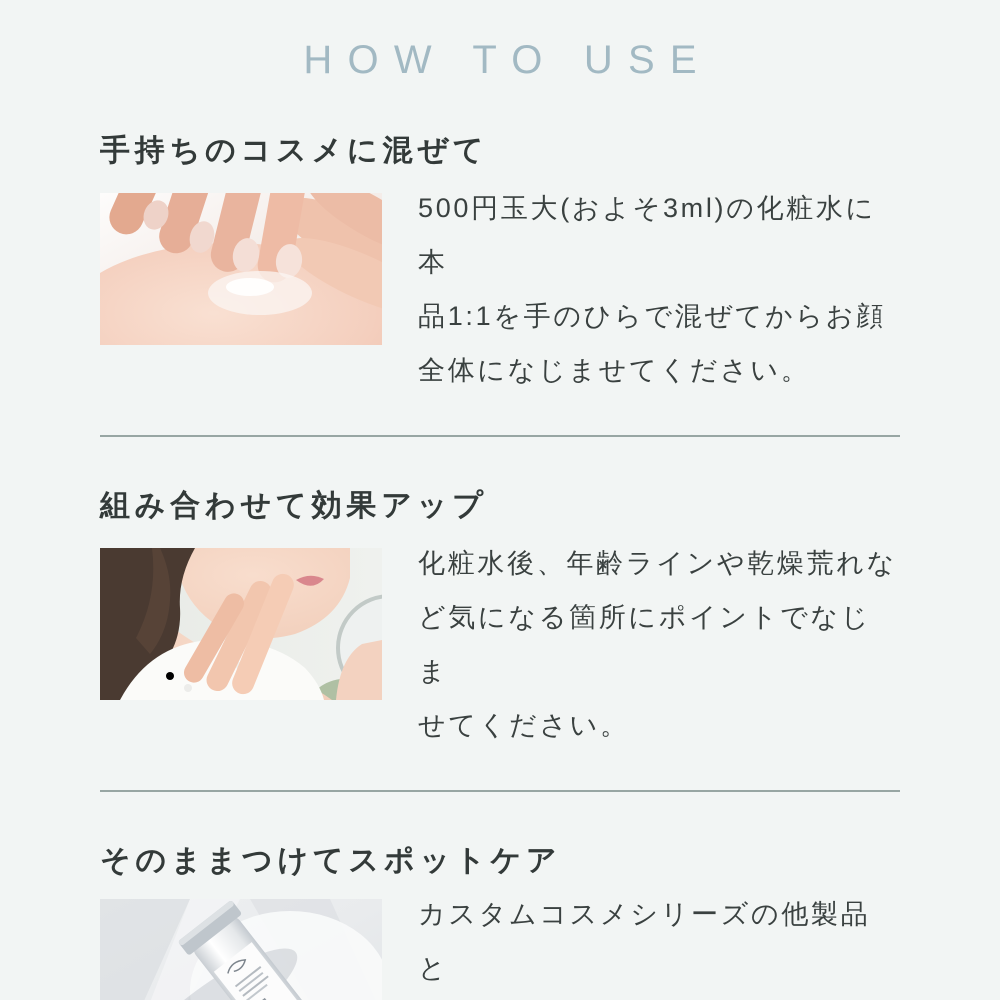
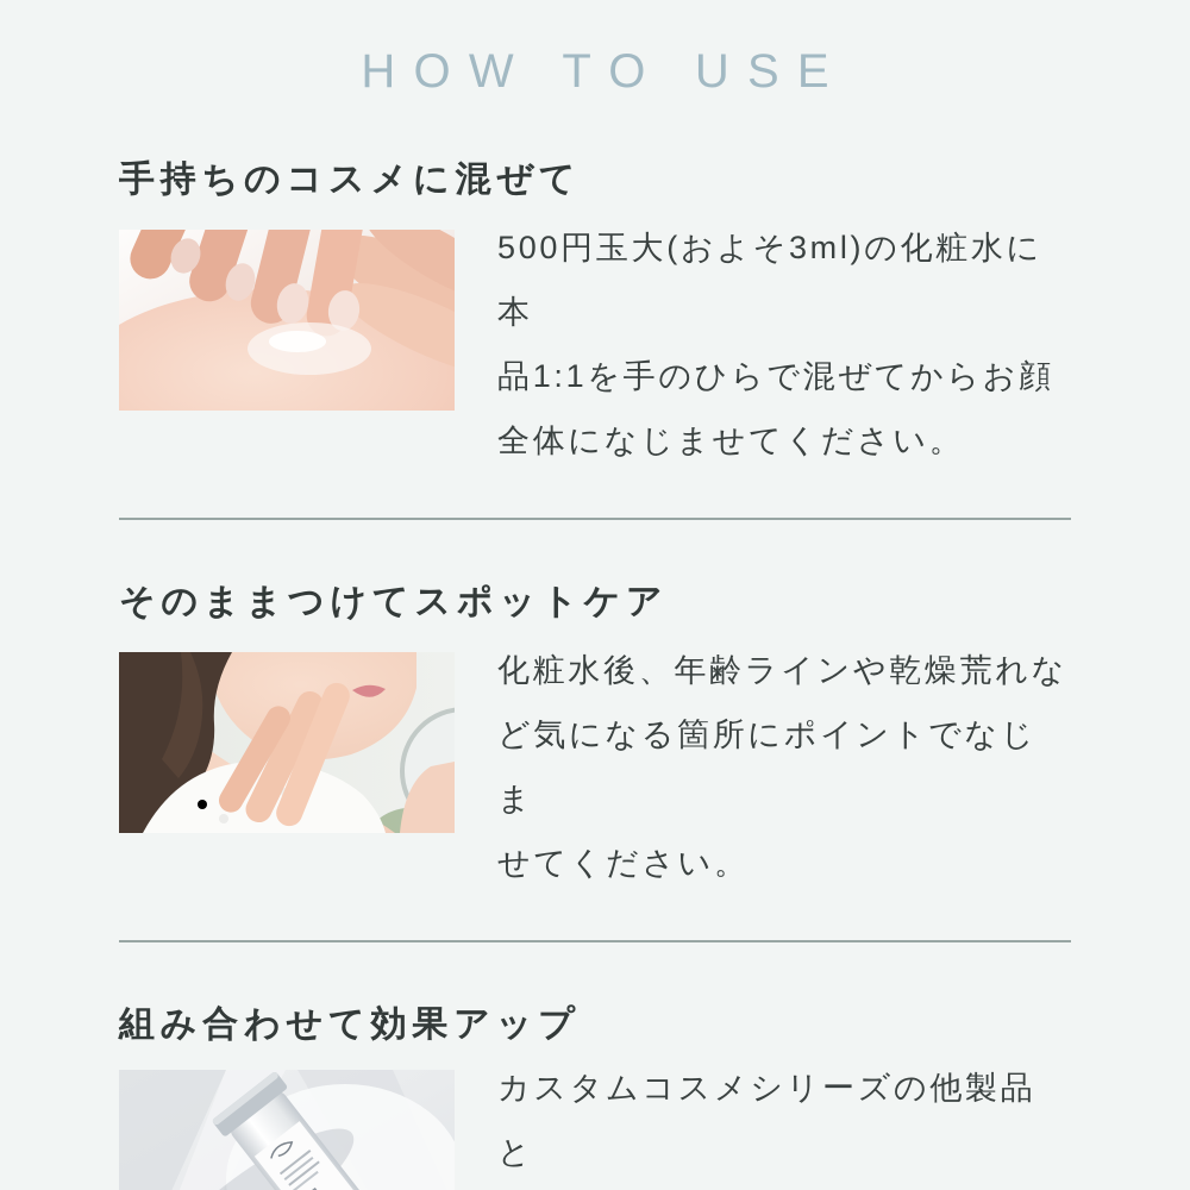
  HOW TO USE
  手持ちのコスメに混ぜて
  500円玉大(およそ3ml)の化粧水に本
  品1:1を手のひらで混ぜてからお顔
  全体になじませてください。
- 組み合わせて効果アップ
+ そのままつけてスポットケア
  化粧水後、年齢ラインや乾燥荒れな
  ど気になる箇所にポイントでなじま
  せてください。
- そのままつけてスポットケア
+ 組み合わせて効果アップ
  カスタムコスメシリーズの他製品と
